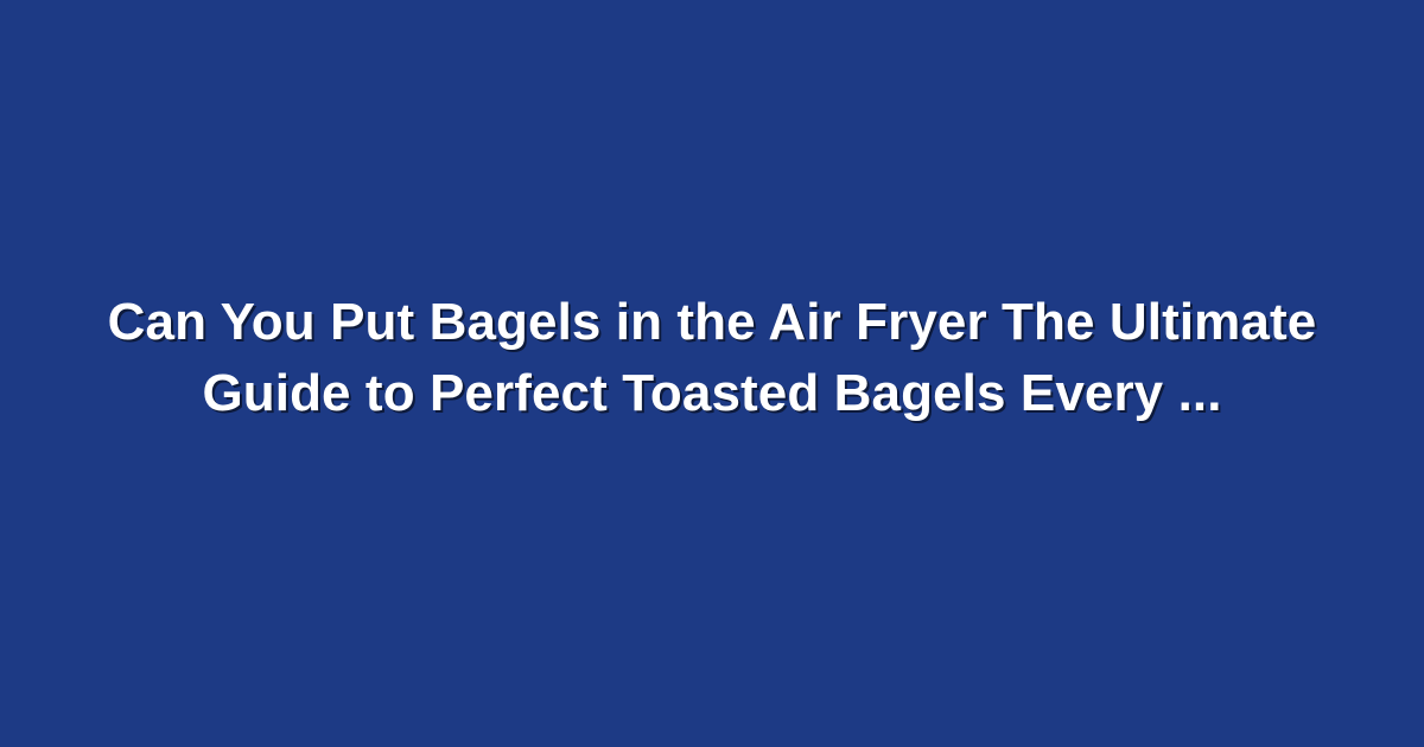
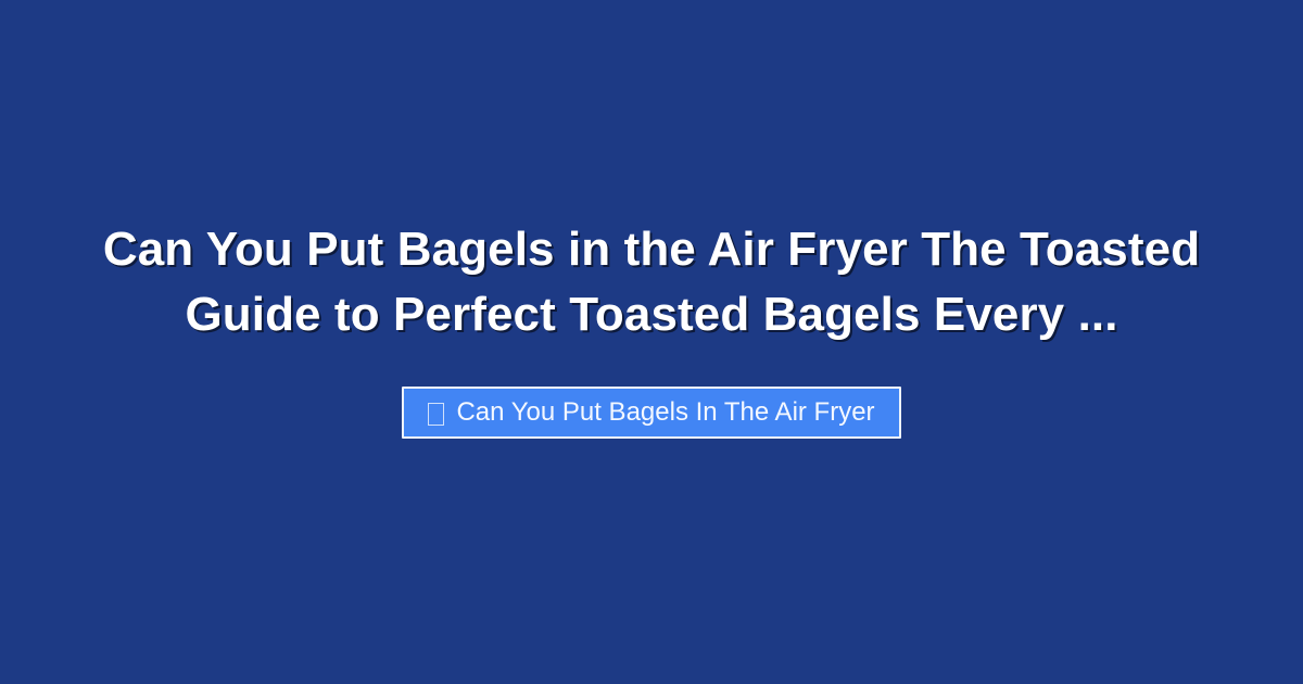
- Can You Put Bagels in the Air Fryer The Ultimate Guide to Perfect Toasted Bagels Every ...
+ Can You Put Bagels in the Air Fryer The Toasted Guide to Perfect Toasted Bagels Every ...
+ Can You Put Bagels In The Air Fryer
